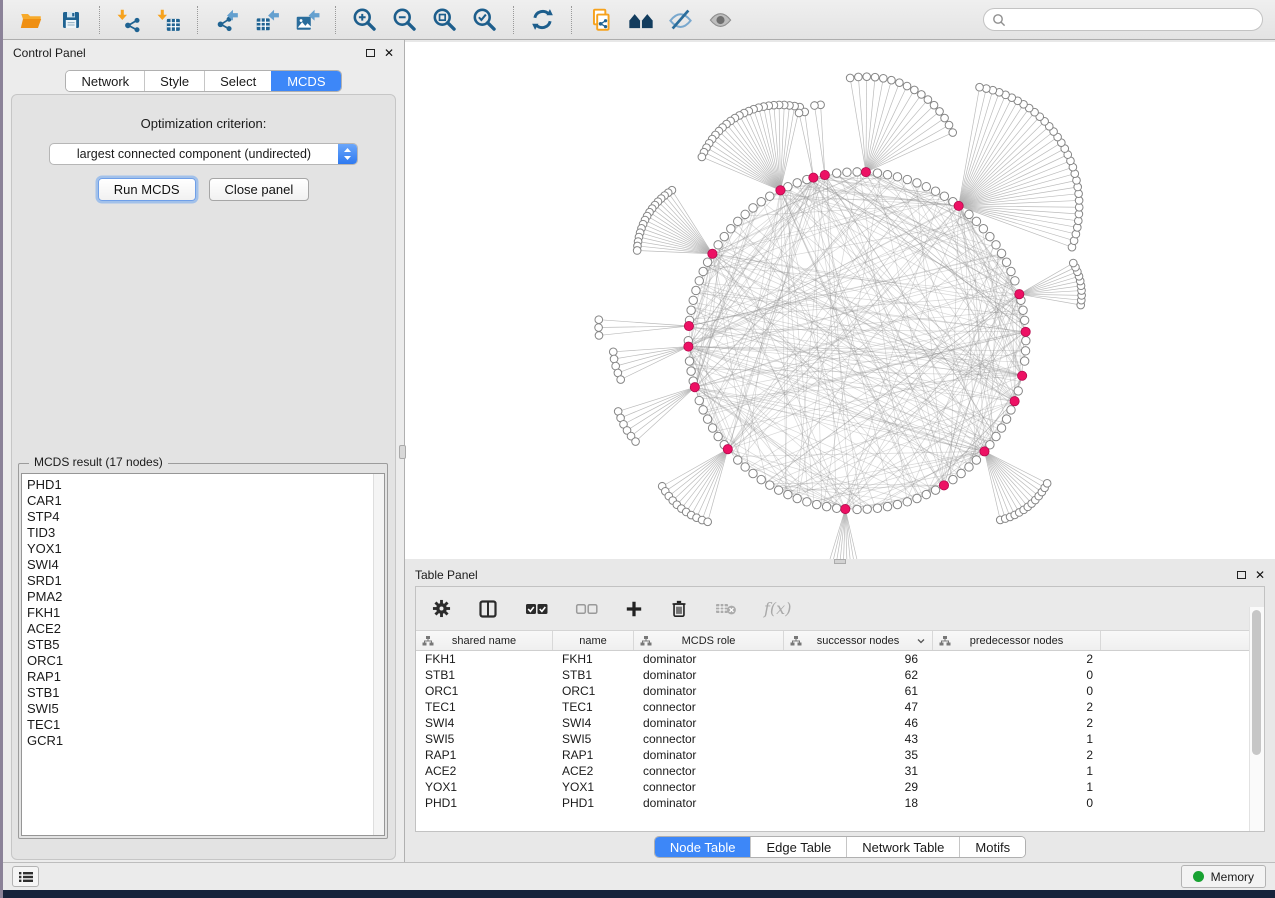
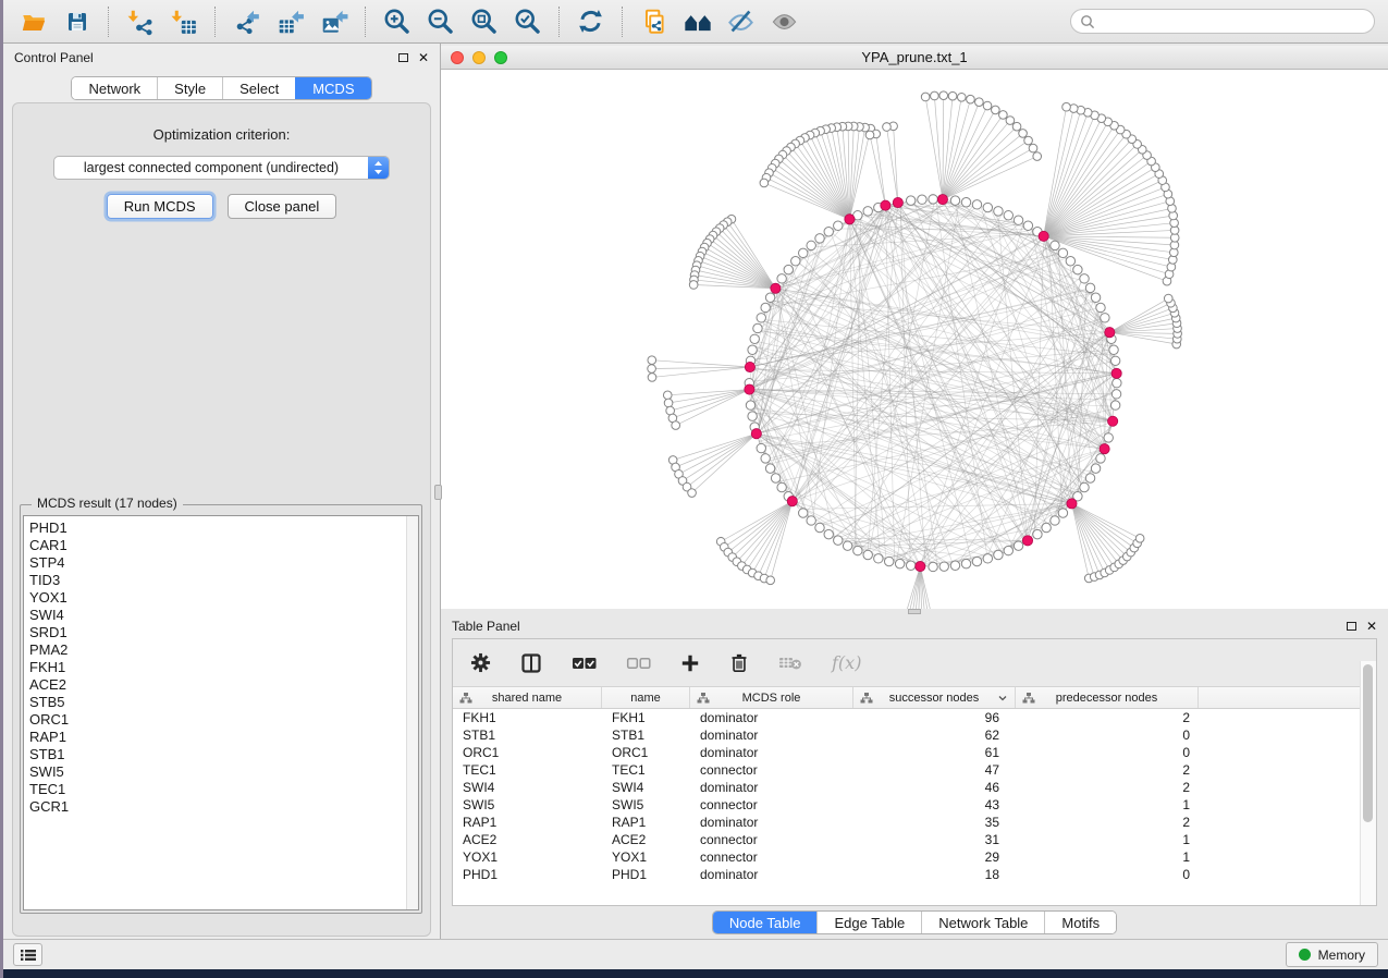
  Control Panel
  ✕
  Network
  Style
  Select
  MCDS
  Optimization criterion:
  largest connected component (undirected)
  Run MCDS
  Close panel
  MCDS result (17 nodes)
  PHD1
  CAR1
  STP4
  TID3
  YOX1
  SWI4
  SRD1
  PMA2
  FKH1
  ACE2
  STB5
  ORC1
  RAP1
  STB1
  SWI5
  TEC1
  GCR1
+ YPA_prune.txt_1
  Table Panel
  ✕
  f(x)
  shared name
  name
  MCDS role
  successor nodes
  predecessor nodes
  FKH1
  FKH1
  dominator
  96
  2
  STB1
  STB1
  dominator
  62
  0
  ORC1
  ORC1
  dominator
  61
  0
  TEC1
  TEC1
  connector
  47
  2
  SWI4
  SWI4
  dominator
  46
  2
  SWI5
  SWI5
  connector
  43
  1
  RAP1
  RAP1
  dominator
  35
  2
  ACE2
  ACE2
  connector
  31
  1
  YOX1
  YOX1
  connector
  29
  1
  PHD1
  PHD1
  dominator
  18
  0
  Node Table
  Edge Table
  Network Table
  Motifs
  Memory
